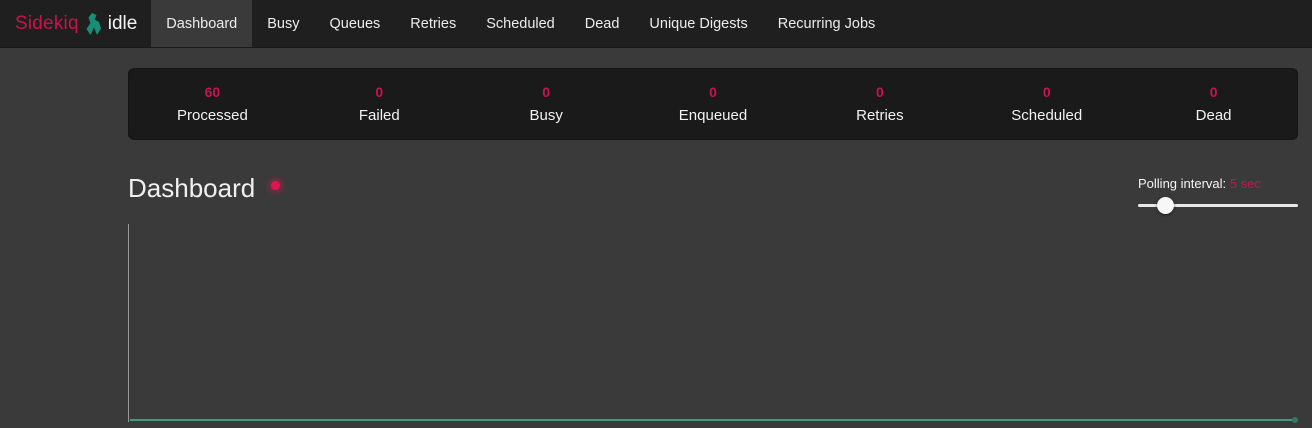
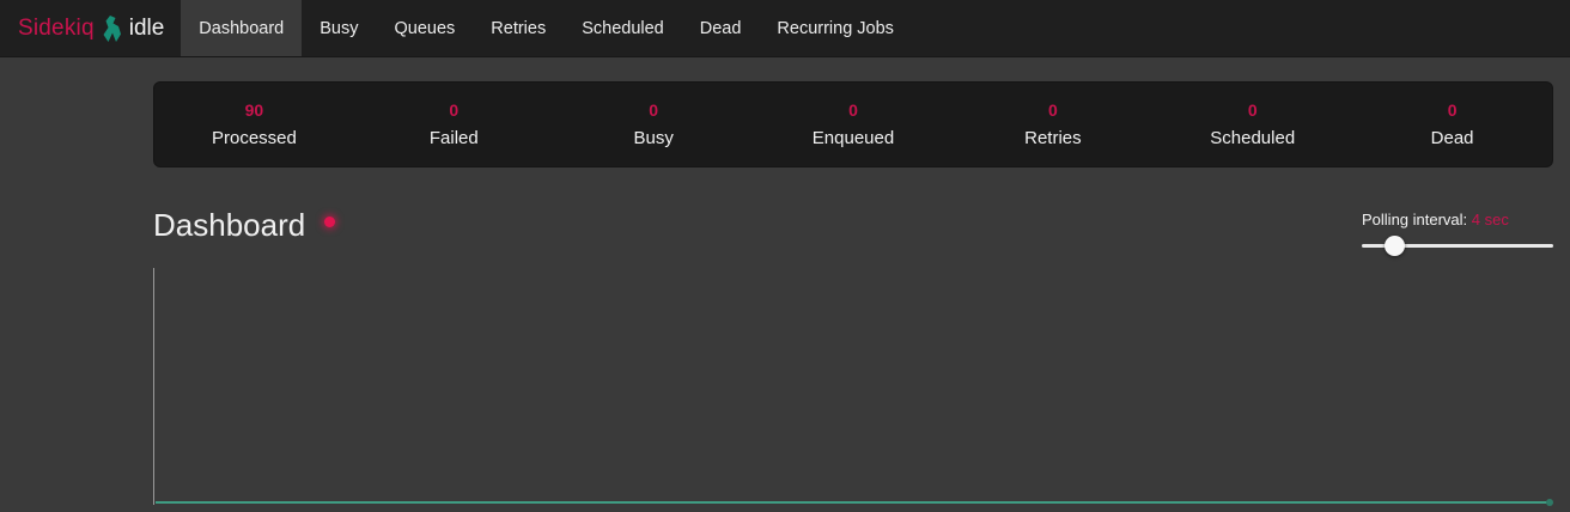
  Sidekiq
  idle
  Dashboard
  Busy
  Queues
  Retries
  Scheduled
  Dead
- Unique Digests
  Recurring Jobs
- 60
+ 90
  Processed
  0
  Failed
  0
  Busy
  0
  Enqueued
  0
  Retries
  0
  Scheduled
  0
  Dead
  Dashboard
- Polling interval: 5 sec
+ Polling interval: 4 sec
